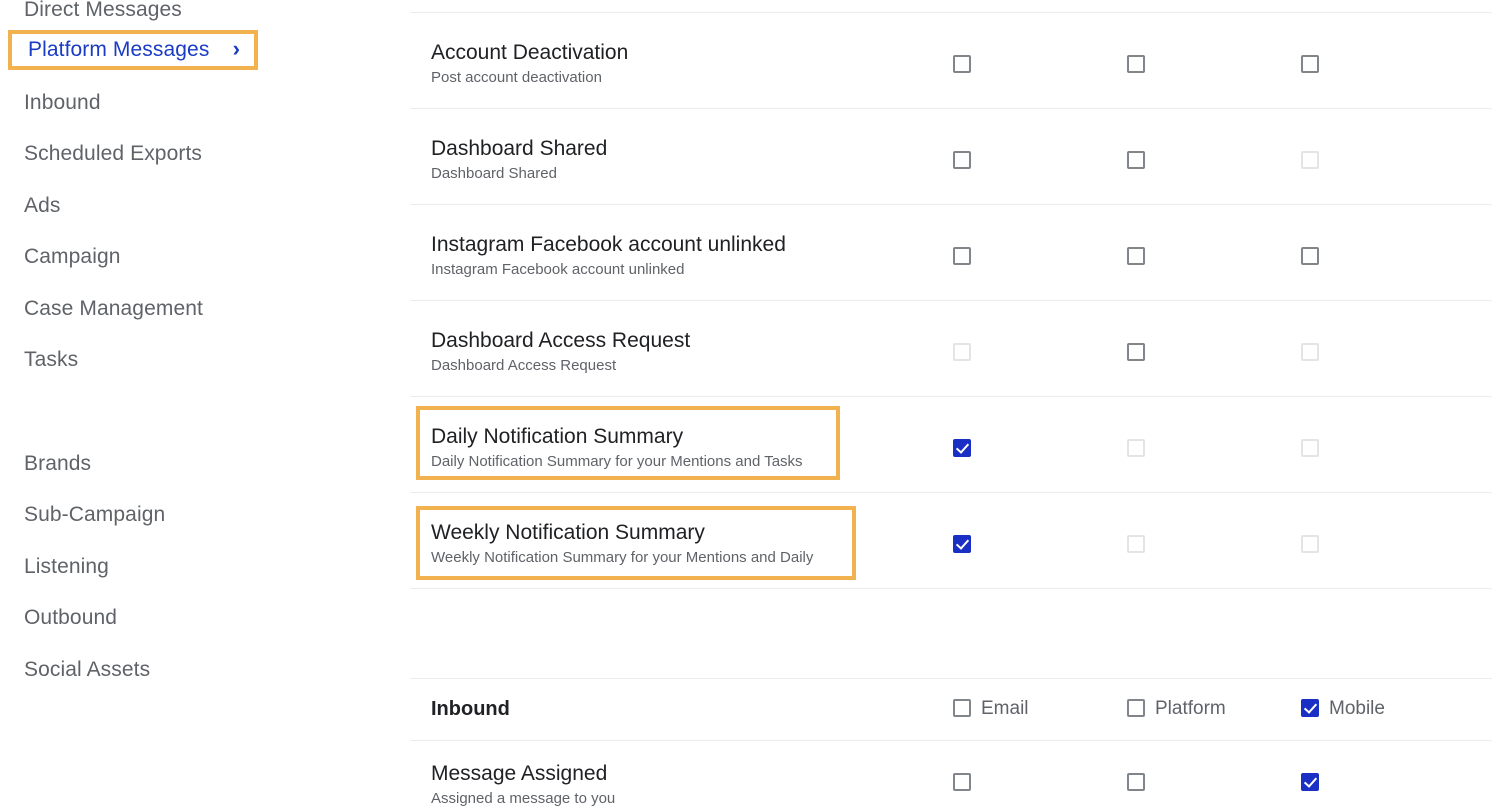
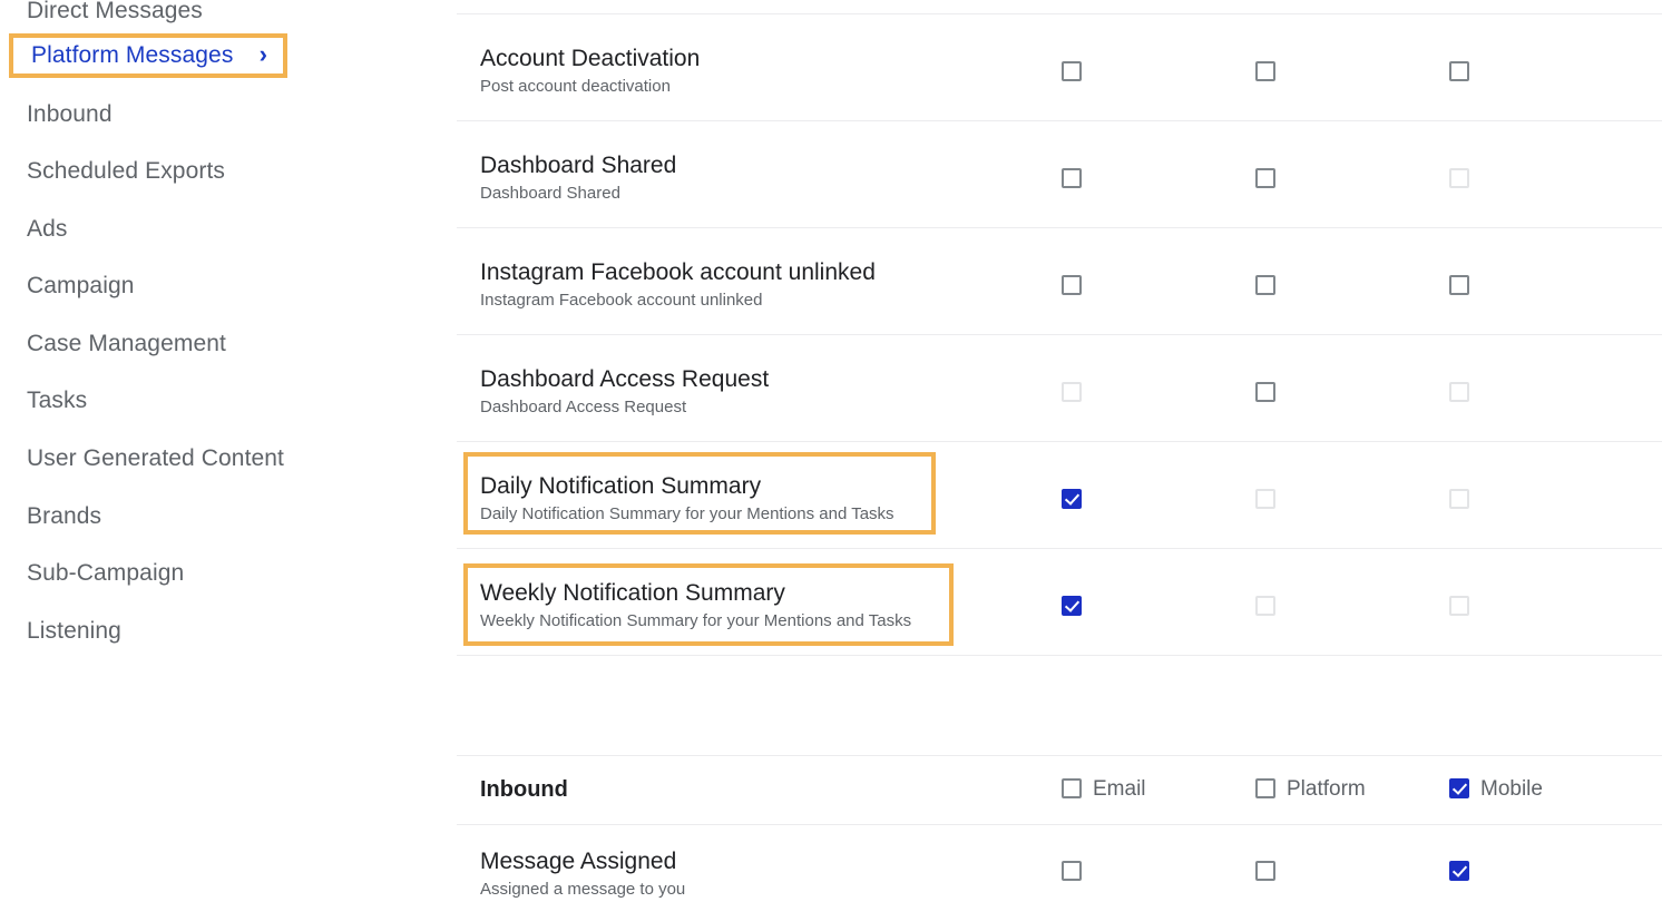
  Direct Messages
  Platform Messages
  ›
  Inbound
  Scheduled Exports
  Ads
  Campaign
  Case Management
  Tasks
+ User Generated Content
  Brands
  Sub-Campaign
  Listening
- Outbound
- Social Assets
  Account Deactivation
  Post account deactivation
  Dashboard Shared
  Dashboard Shared
  Instagram Facebook account unlinked
  Instagram Facebook account unlinked
  Dashboard Access Request
  Dashboard Access Request
  Daily Notification Summary
  Daily Notification Summary for your Mentions and Tasks
  Weekly Notification Summary
- Weekly Notification Summary for your Mentions and Daily
+ Weekly Notification Summary for your Mentions and Tasks
  Inbound
  Email
  Platform
  Mobile
  Message Assigned
  Assigned a message to you
